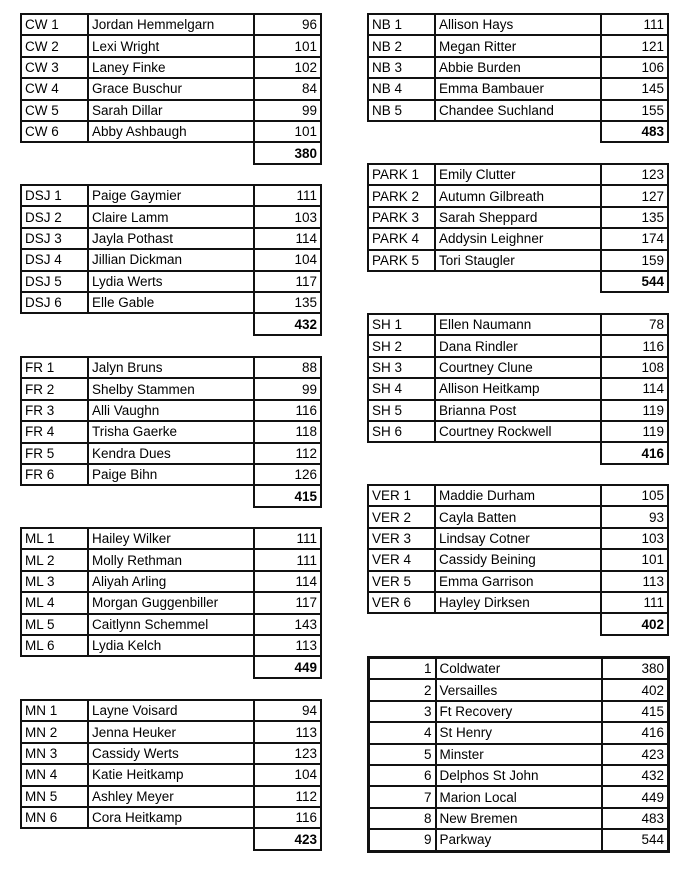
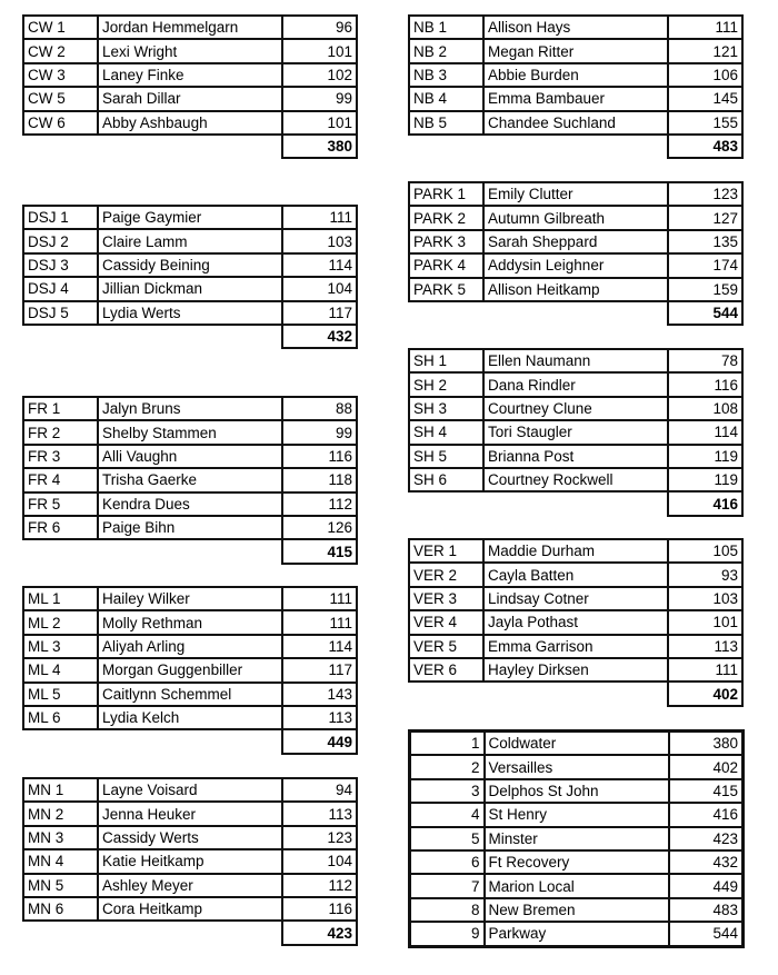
  CW 1	Jordan Hemmelgarn	96
  CW 2	Lexi Wright	101
  CW 3	Laney Finke	102
- CW 4	Grace Buschur	84
  CW 5	Sarah Dillar	99
  CW 6	Abby Ashbaugh	101
  		380
  DSJ 1	Paige Gaymier	111
  DSJ 2	Claire Lamm	103
- DSJ 3	Jayla Pothast	114
+ DSJ 3	Cassidy Beining	114
  DSJ 4	Jillian Dickman	104
  DSJ 5	Lydia Werts	117
- DSJ 6	Elle Gable	135
  		432
  FR 1	Jalyn Bruns	88
  FR 2	Shelby Stammen	99
  FR 3	Alli Vaughn	116
  FR 4	Trisha Gaerke	118
  FR 5	Kendra Dues	112
  FR 6	Paige Bihn	126
  		415
  ML 1	Hailey Wilker	111
  ML 2	Molly Rethman	111
  ML 3	Aliyah Arling	114
  ML 4	Morgan Guggenbiller	117
  ML 5	Caitlynn Schemmel	143
  ML 6	Lydia Kelch	113
  		449
  MN 1	Layne Voisard	94
  MN 2	Jenna Heuker	113
  MN 3	Cassidy Werts	123
  MN 4	Katie Heitkamp	104
  MN 5	Ashley Meyer	112
  MN 6	Cora Heitkamp	116
  		423
  NB 1	Allison Hays	111
  NB 2	Megan Ritter	121
  NB 3	Abbie Burden	106
  NB 4	Emma Bambauer	145
  NB 5	Chandee Suchland	155
  		483
  PARK 1	Emily Clutter	123
  PARK 2	Autumn Gilbreath	127
  PARK 3	Sarah Sheppard	135
  PARK 4	Addysin Leighner	174
- PARK 5	Tori Staugler	159
+ PARK 5	Allison Heitkamp	159
  		544
  SH 1	Ellen Naumann	78
  SH 2	Dana Rindler	116
  SH 3	Courtney Clune	108
- SH 4	Allison Heitkamp	114
+ SH 4	Tori Staugler	114
  SH 5	Brianna Post	119
  SH 6	Courtney Rockwell	119
  		416
  VER 1	Maddie Durham	105
  VER 2	Cayla Batten	93
  VER 3	Lindsay Cotner	103
- VER 4	Cassidy Beining	101
+ VER 4	Jayla Pothast	101
  VER 5	Emma Garrison	113
  VER 6	Hayley Dirksen	111
  		402
  1	Coldwater	380
  2	Versailles	402
- 3	Ft Recovery	415
+ 3	Delphos St John	415
  4	St Henry	416
  5	Minster	423
- 6	Delphos St John	432
+ 6	Ft Recovery	432
  7	Marion Local	449
  8	New Bremen	483
  9	Parkway	544
